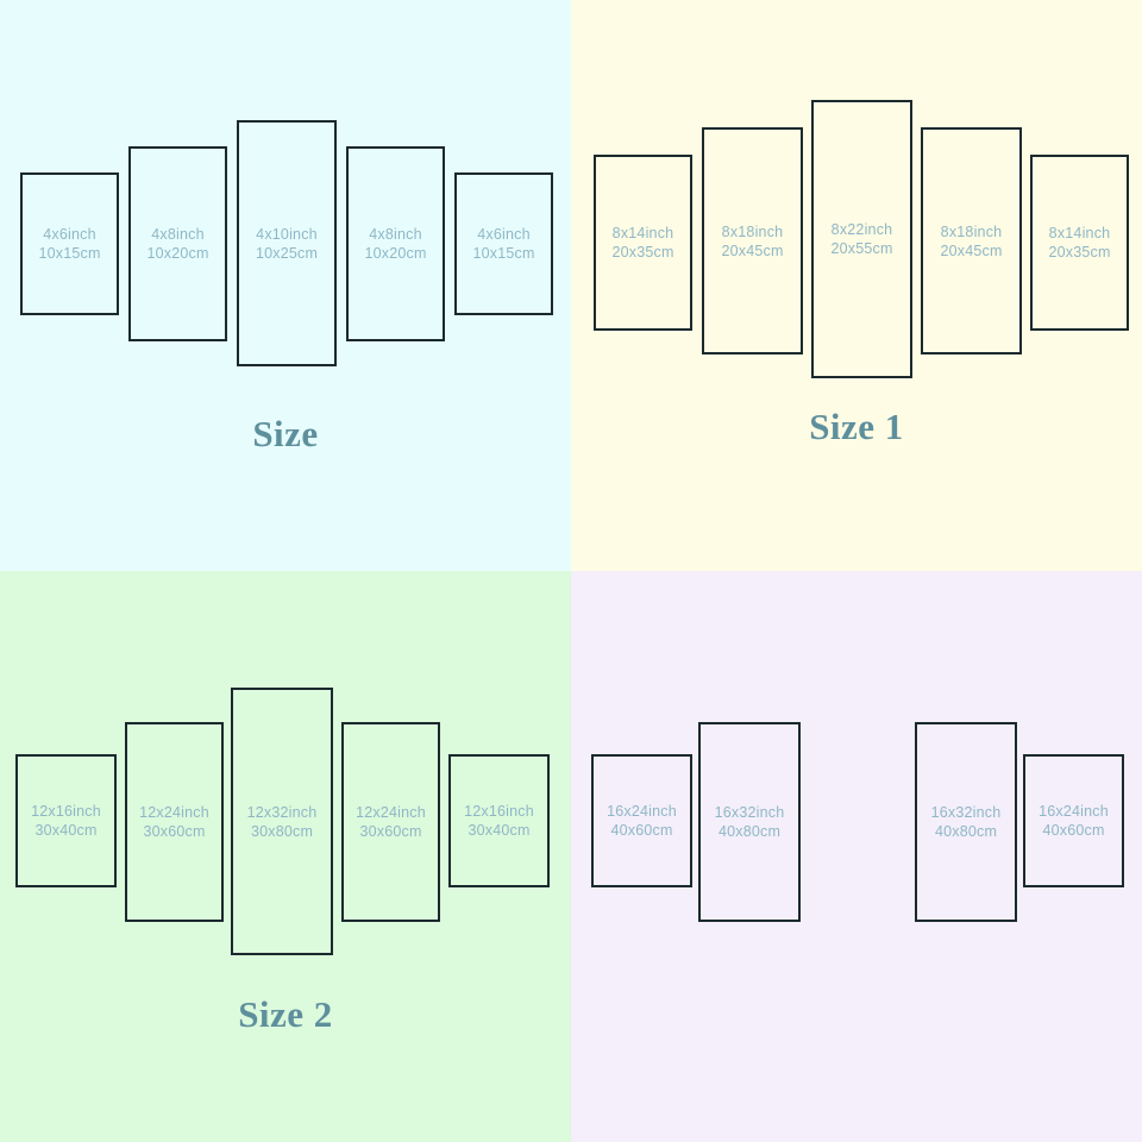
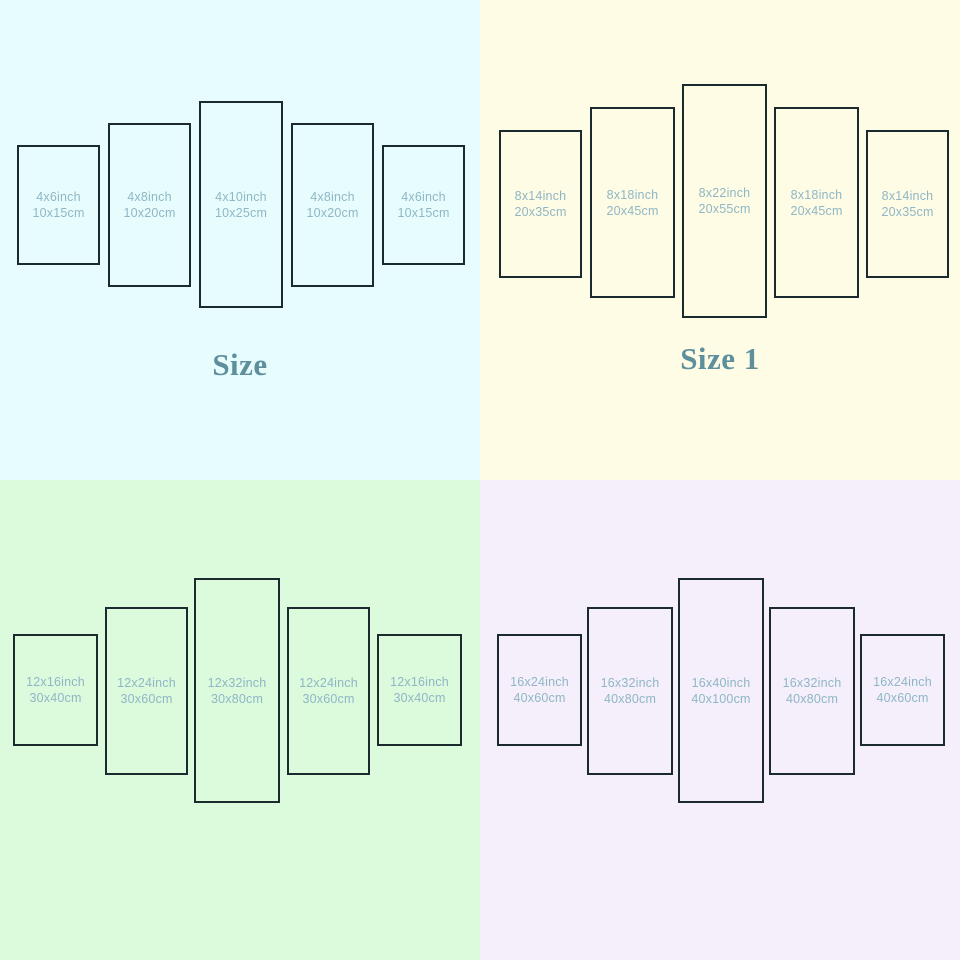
  4x6inch
  10x15cm
  4x8inch
  10x20cm
  4x10inch
  10x25cm
  4x8inch
  10x20cm
  4x6inch
  10x15cm
  Size
  8x14inch
  20x35cm
  8x18inch
  20x45cm
  8x22inch
  20x55cm
  8x18inch
  20x45cm
  8x14inch
  20x35cm
  Size 1
  12x16inch
  30x40cm
  12x24inch
  30x60cm
  12x32inch
  30x80cm
  12x24inch
  30x60cm
  12x16inch
  30x40cm
- Size 2
  16x24inch
  40x60cm
  16x32inch
  40x80cm
+ 16x40inch
+ 40x100cm
  16x32inch
  40x80cm
  16x24inch
  40x60cm
